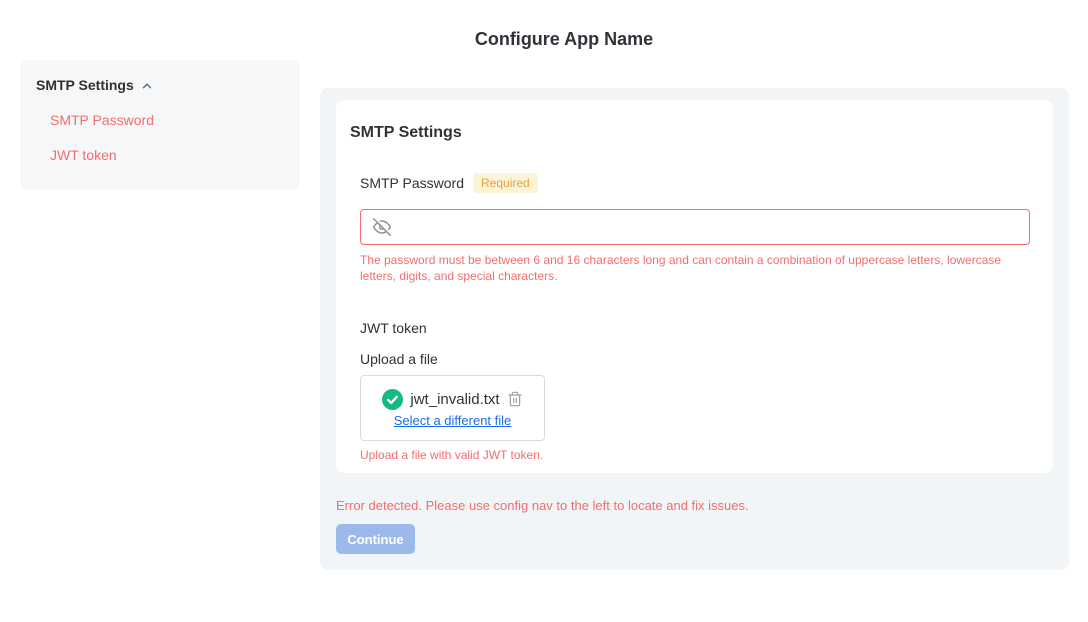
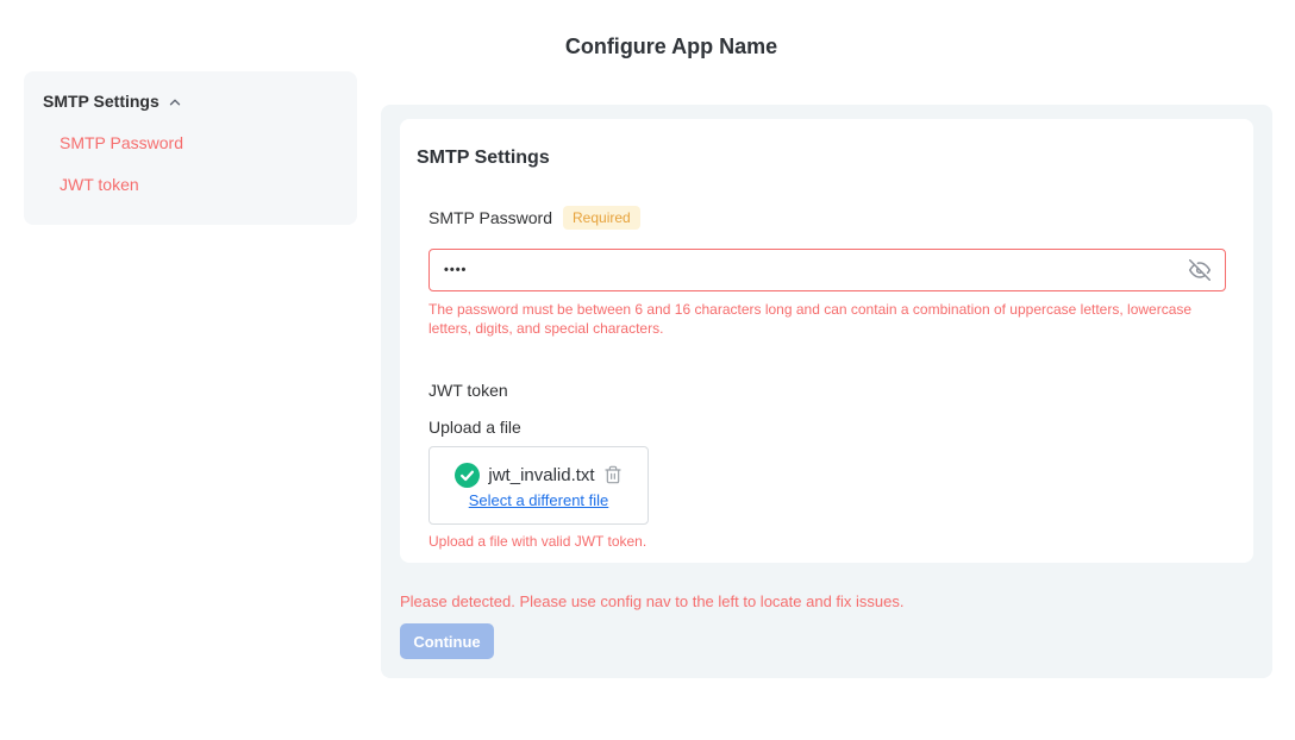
  Configure App Name
  SMTP Settings
  SMTP Password
  JWT token
  SMTP Settings
  SMTP Password
  Required
+ ••••
  The password must be between 6 and 16 characters long and can contain a combination of uppercase letters, lowercase letters, digits, and special characters.
  JWT token
  Upload a file
  jwt_invalid.txt
  Select a different file
  Upload a file with valid JWT token.
- Error detected. Please use config nav to the left to locate and fix issues.
+ Please detected. Please use config nav to the left to locate and fix issues.
  Continue
